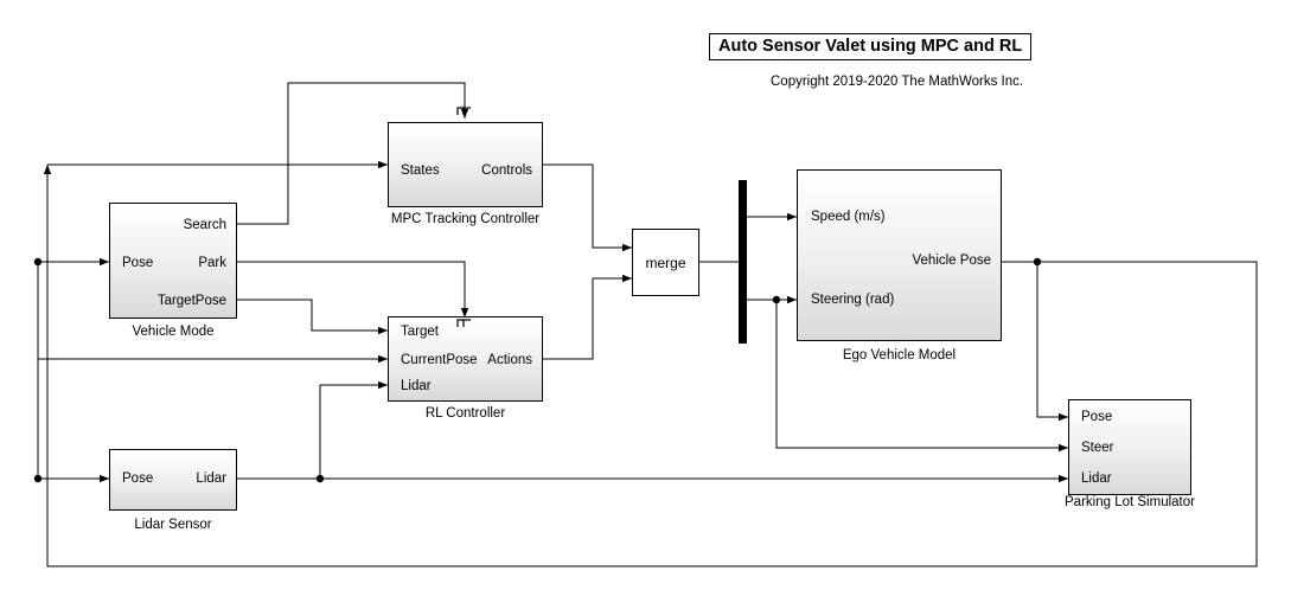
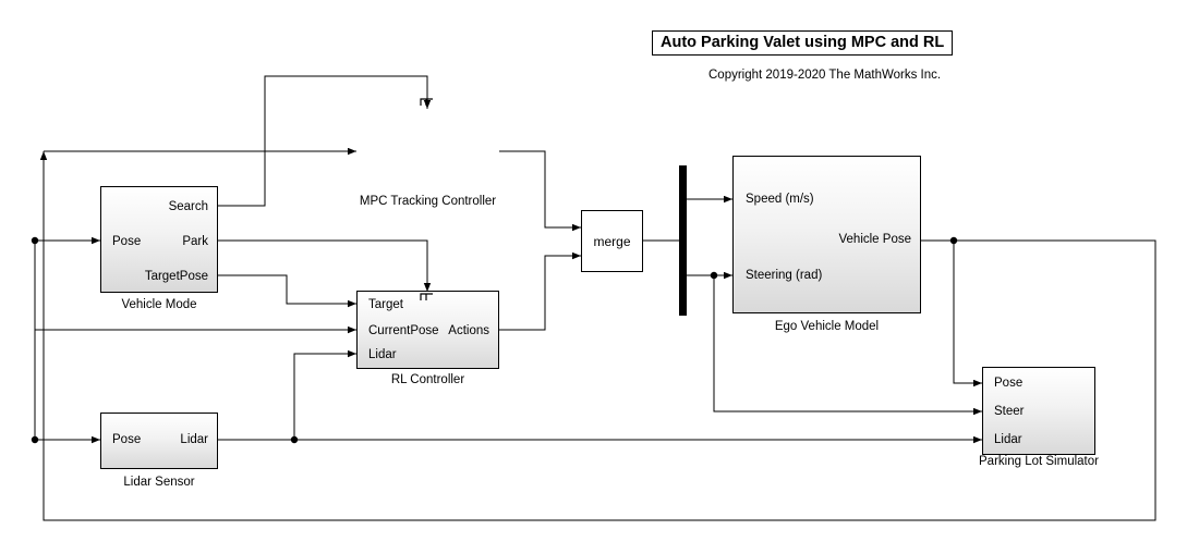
- Auto Sensor Valet using MPC and RL
+ Auto Parking Valet using MPC and RL
  Copyright 2019-2020 The MathWorks Inc.
- States
- Controls
  MPC Tracking Controller
  Pose
  Search
  Park
  TargetPose
  Vehicle Mode
  Target
  CurrentPose
  Lidar
  Actions
  RL Controller
  merge
  Speed (m/s)
  Steering (rad)
  Vehicle Pose
  Ego Vehicle Model
  Pose
  Steer
  Lidar
  Parking Lot Simulator
  Pose
  Lidar
  Lidar Sensor
